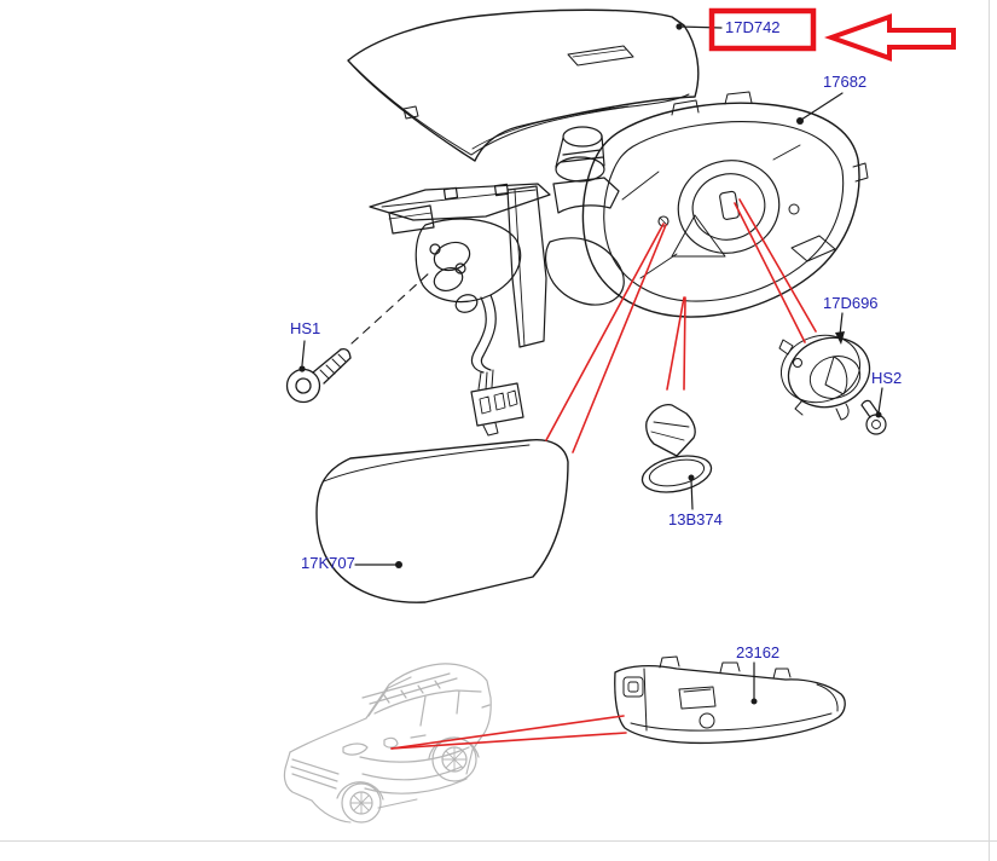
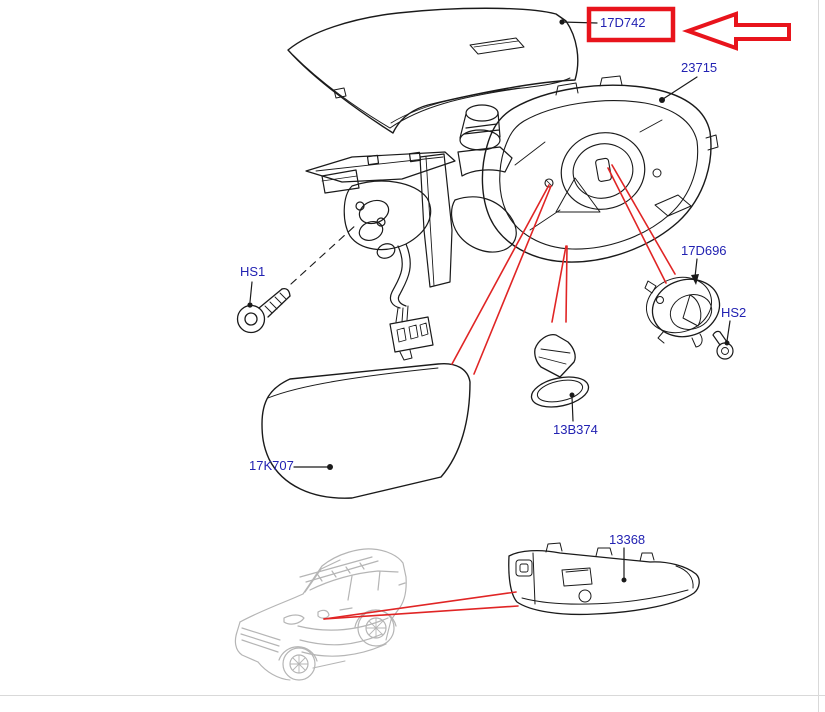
  17D742
- 17682
+ 23715
  HS1
  17D696
  HS2
  17K707
  13B374
- 23162
+ 13368
